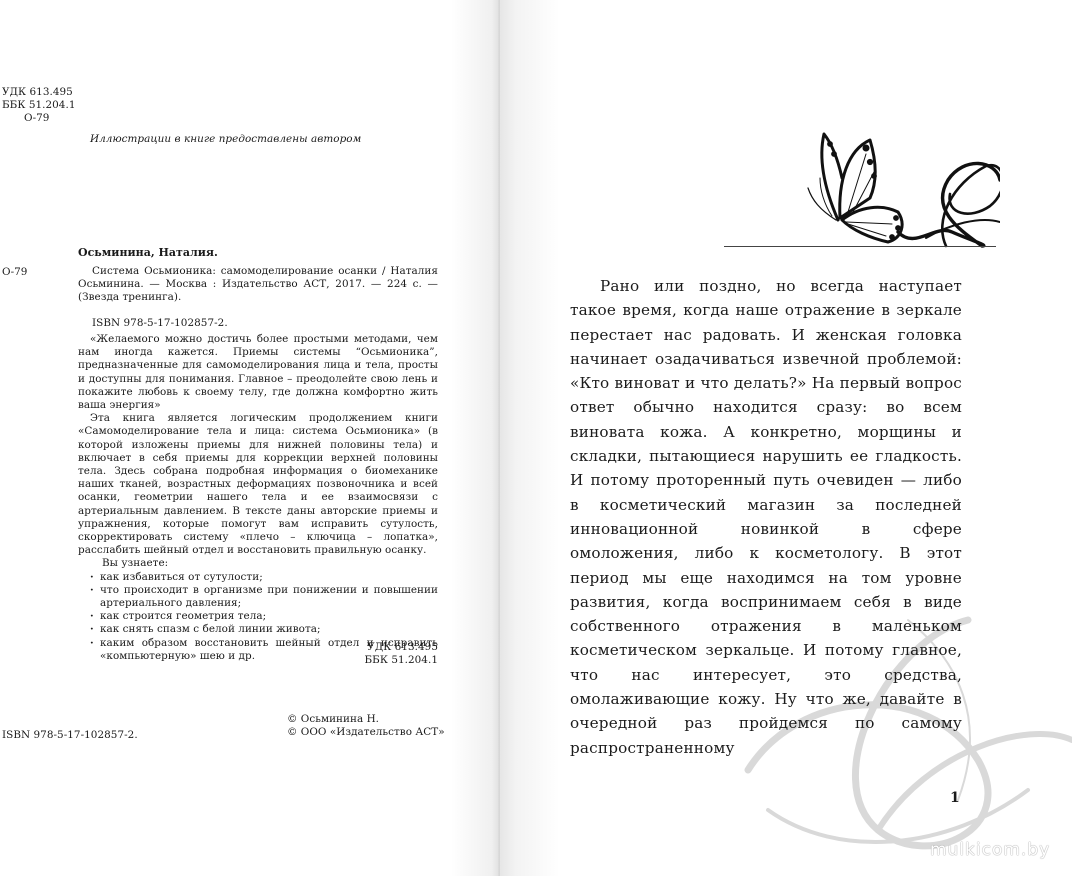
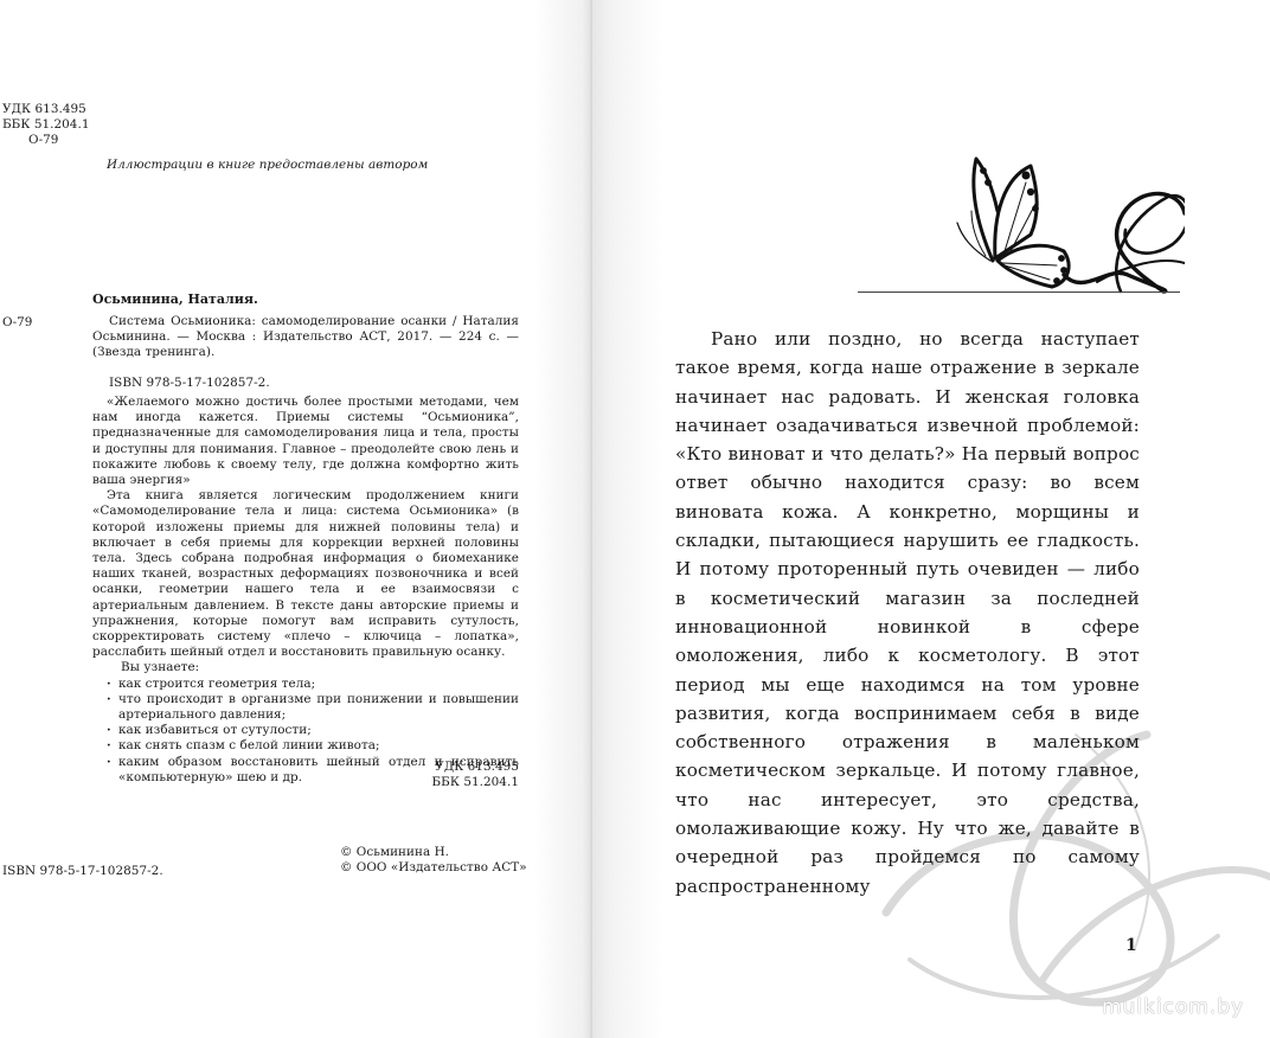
  УДК 613.495
  ББК 51.204.1
  О-79
  Иллюстрации в книге предоставлены автором
  Осьминина, Наталия.
  О-79
  Система Осьмионика: самомоделирование осанки / Наталия Осьминина. — Москва : Издательство АСТ, 2017. — 224 с. — (Звезда тренинга).
  ISBN 978-5-17-102857-2.
  «Желаемого можно достичь более простыми методами, чем нам иногда кажется. Приемы системы “Осьмионика”, предназначенные для самомоделирования лица и тела, просты и доступны для понимания. Главное – преодолейте свою лень и покажите любовь к своему телу, где должна комфортно жить ваша энергия»
  Эта книга является логическим продолжением книги «Самомоделирование тела и лица: система Осьмионика» (в которой изложены приемы для нижней половины тела) и включает в себя приемы для коррекции верхней половины тела. Здесь собрана подробная информация о биомеханике наших тканей, возрастных деформациях позвоночника и всей осанки, геометрии нашего тела и ее взаимосвязи с артериальным давлением. В тексте даны авторские приемы и упражнения, которые помогут вам исправить сутулость, скорректировать систему «плечо – ключица – лопатка», расслабить шейный отдел и восстановить правильную осанку.
  Вы узнаете:
- как избавиться от сутулости;
+ как строится геометрия тела;
  что происходит в организме при понижении и повышении артериального давления;
- как строится геометрия тела;
+ как избавиться от сутулости;
  как снять спазм с белой линии живота;
  каким образом восстановить шейный отдел и исправить «компьютерную» шею и др.
  УДК 613.495
  ББК 51.204.1
  ISBN 978-5-17-102857-2.
  © Осьминина Н.
  © ООО «Издательство АСТ»
- Рано или поздно, но всегда наступает такое время, когда наше отражение в зеркале перестает нас радовать. И женская головка начинает озадачиваться извечной проблемой: «Кто виноват и что делать?» На первый вопрос ответ обычно находится сразу: во всем виновата кожа. А конкретно, морщины и складки, пытающиеся нарушить ее гладкость. И потому проторенный путь очевиден — либо в косметический магазин за последней инновационной новинкой в сфере омоложения, либо к косметологу. В этот период мы еще находимся на том уровне развития, когда воспринимаем себя в виде собственного отражения в маленьком косметическом зеркальце. И потому главное, что нас интересует, это средства, омолаживающие кожу. Ну что же, давайте в очередной раз пройдемся по самому распространенному
+ Рано или поздно, но всегда наступает такое время, когда наше отражение в зеркале начинает нас радовать. И женская головка начинает озадачиваться извечной проблемой: «Кто виноват и что делать?» На первый вопрос ответ обычно находится сразу: во всем виновата кожа. А конкретно, морщины и складки, пытающиеся нарушить ее гладкость. И потому проторенный путь очевиден — либо в косметический магазин за последней инновационной новинкой в сфере омоложения, либо к косметологу. В этот период мы еще находимся на том уровне развития, когда воспринимаем себя в виде собственного отражения в маленьком косметическом зеркальце. И потому главное, что нас интересует, это средства, омолаживающие кожу. Ну что же, давайте в очередной раз пройдемся по самому распространенному
  1
  mulkicom.by
